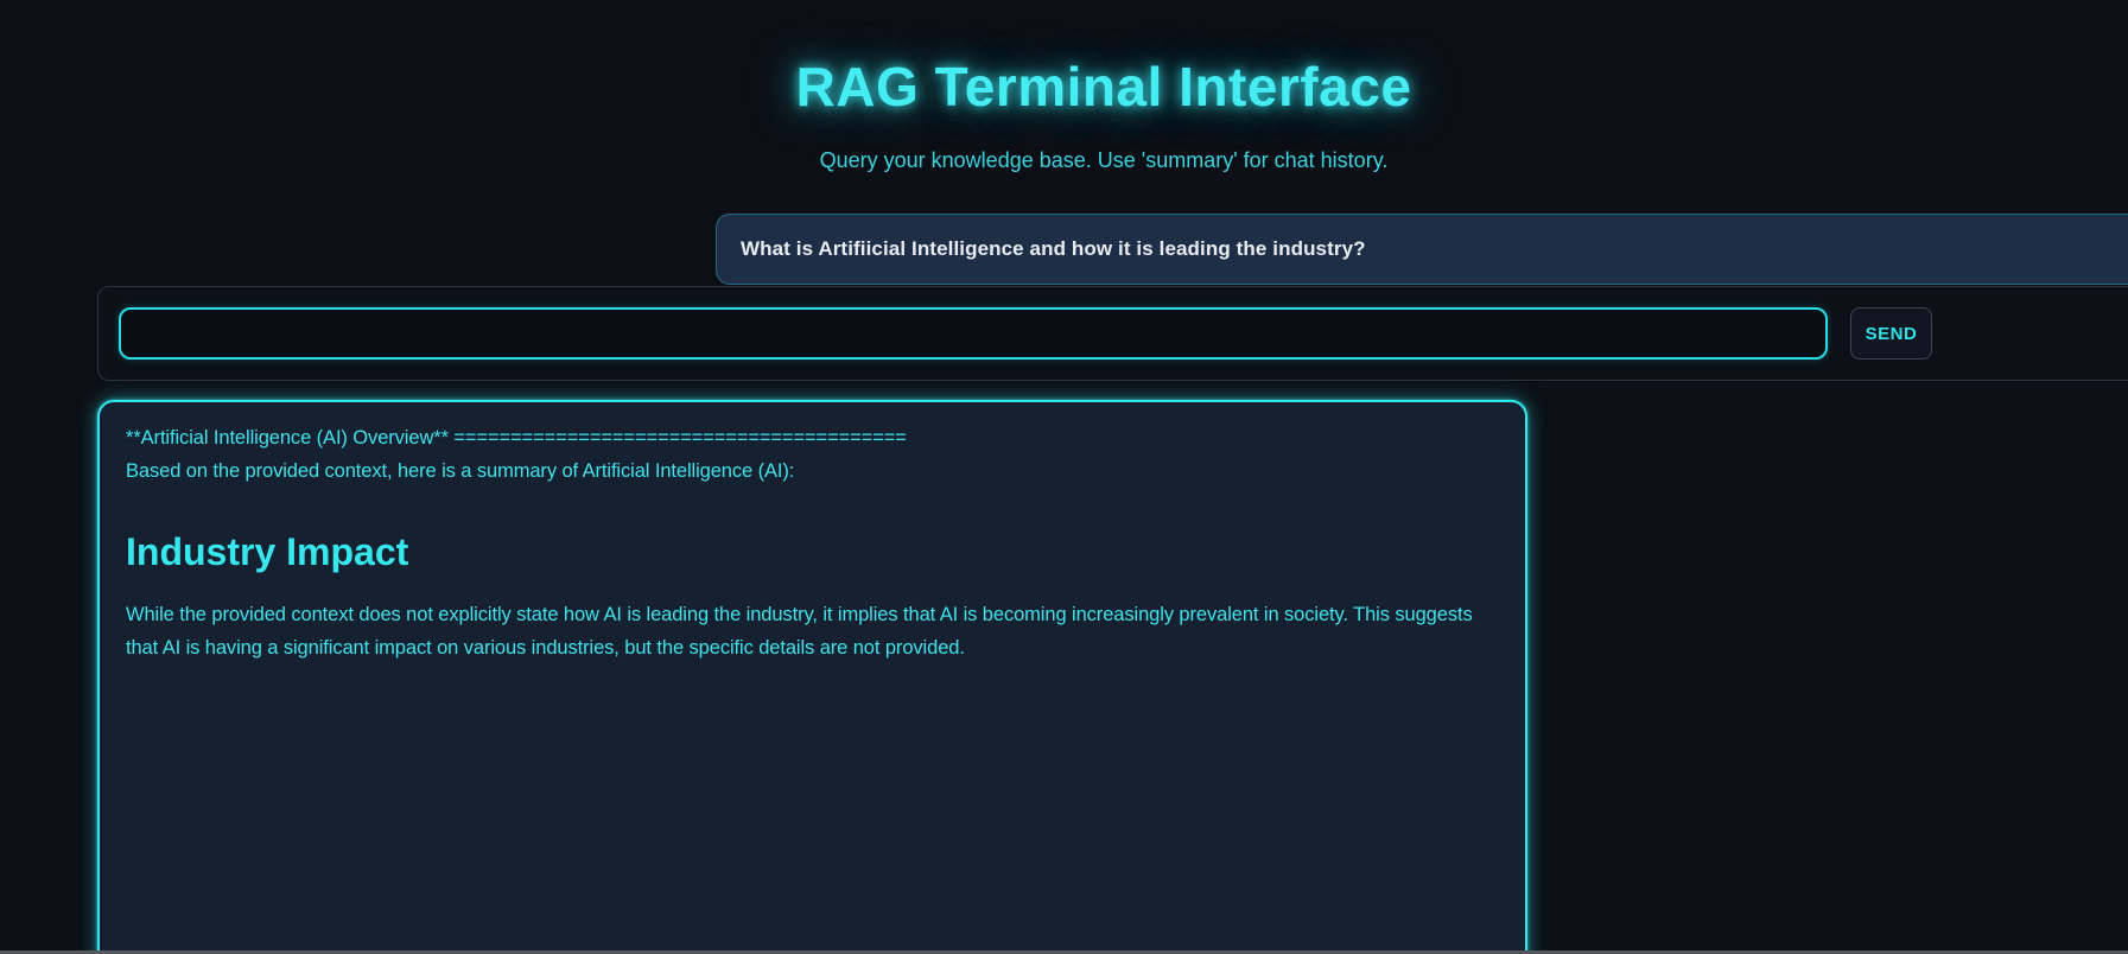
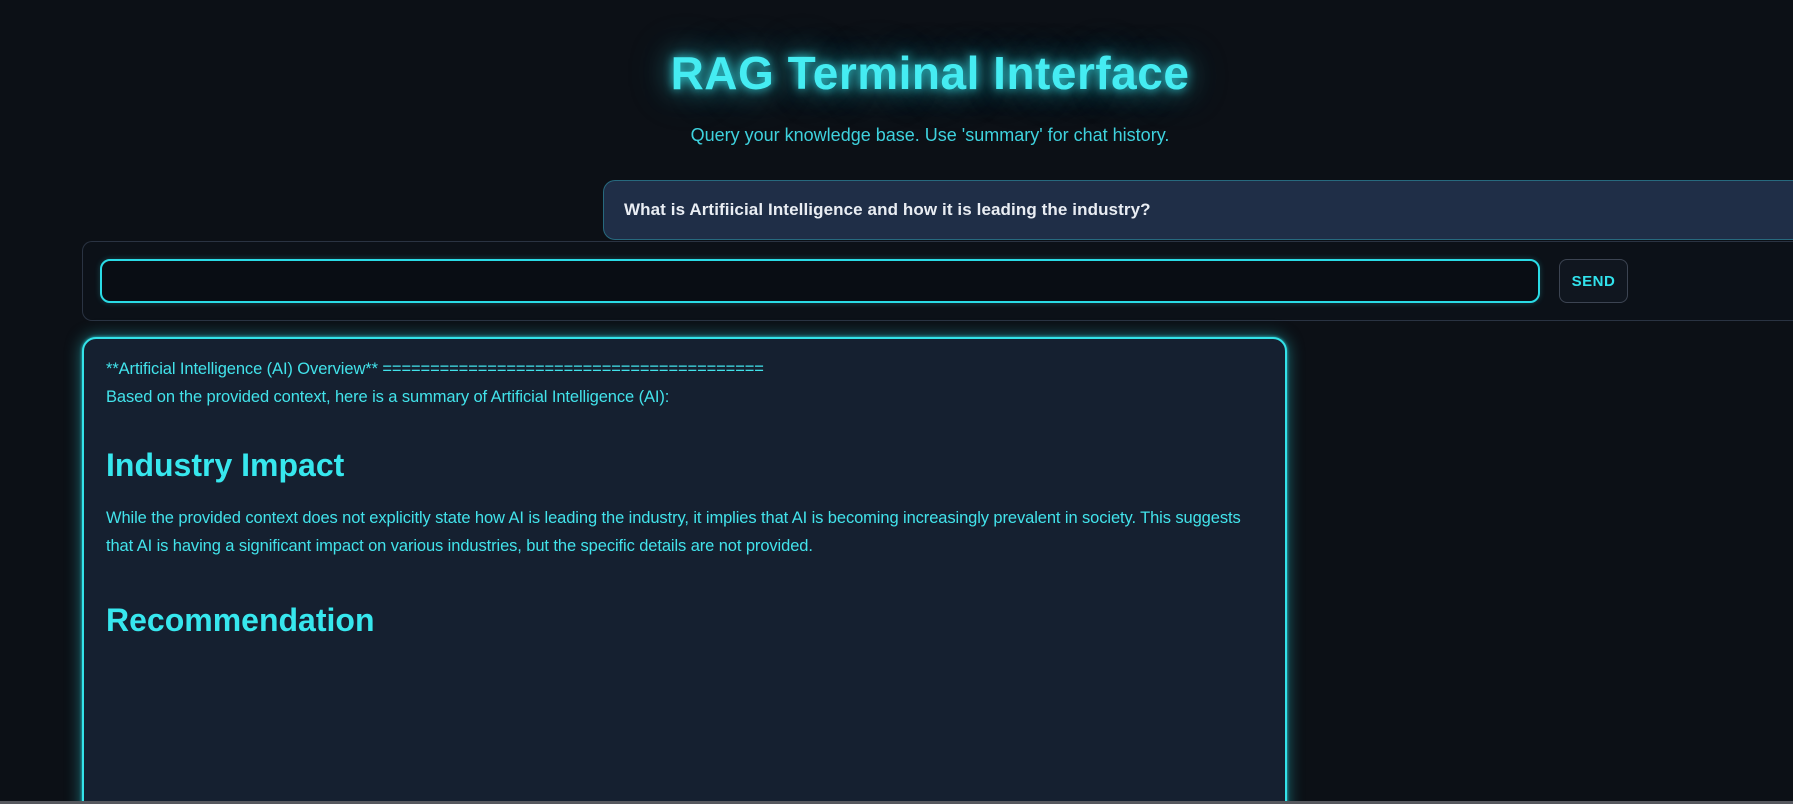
  RAG Terminal Interface
  Query your knowledge base. Use 'summary' for chat history.
  What is Artifiicial Intelligence and how it is leading the industry?
  SEND
  **Artificial Intelligence (AI) Overview** ========================================
  Based on the provided context, here is a summary of Artificial Intelligence (AI):
  Industry Impact
  While the provided context does not explicitly state how AI is leading the industry, it implies that AI is becoming increasingly prevalent in society. This suggests that AI is having a significant impact on various industries, but the specific details are not provided.
+ Recommendation
